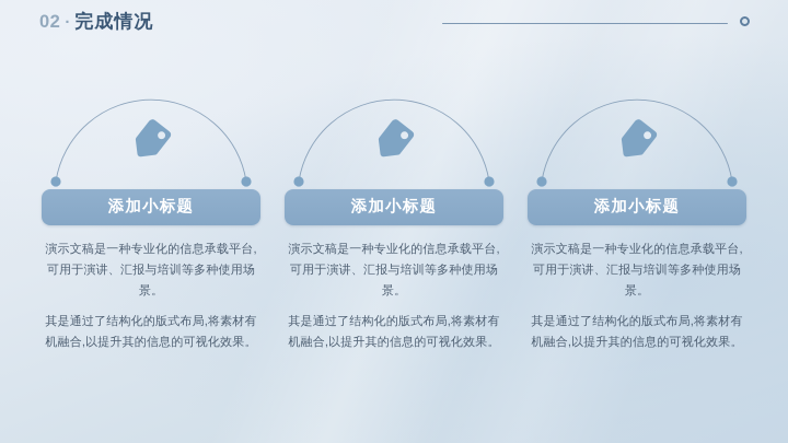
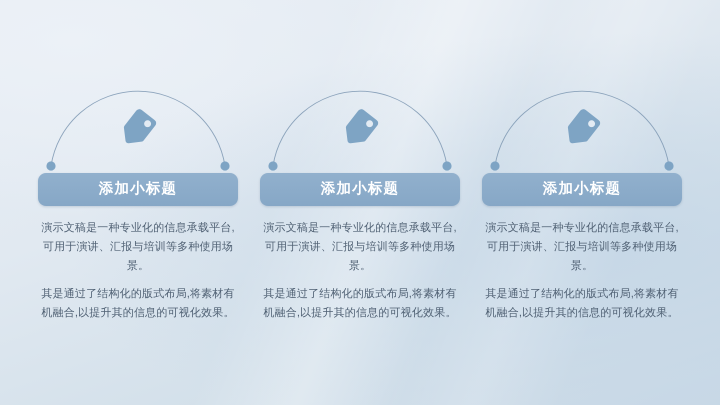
- 02
- ·
- 完成情况
  添加小标题
  演示文稿是一种专业化的信息承载平台,可用于演讲、汇报与培训等多种使用场景。
  其是通过了结构化的版式布局,将素材有机融合,以提升其的信息的可视化效果。
  添加小标题
  演示文稿是一种专业化的信息承载平台,可用于演讲、汇报与培训等多种使用场景。
  其是通过了结构化的版式布局,将素材有机融合,以提升其的信息的可视化效果。
  添加小标题
  演示文稿是一种专业化的信息承载平台,可用于演讲、汇报与培训等多种使用场景。
  其是通过了结构化的版式布局,将素材有机融合,以提升其的信息的可视化效果。
